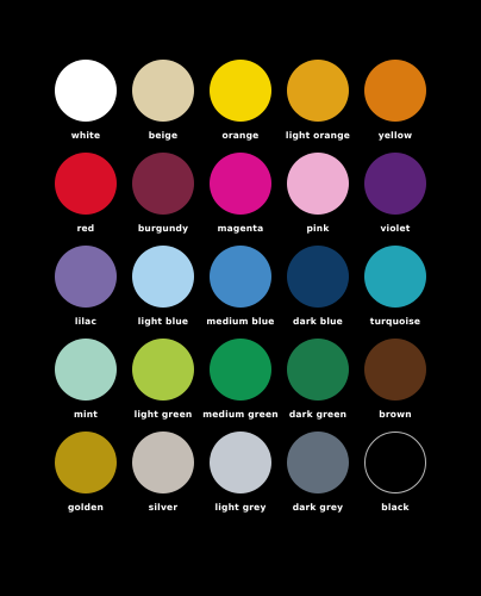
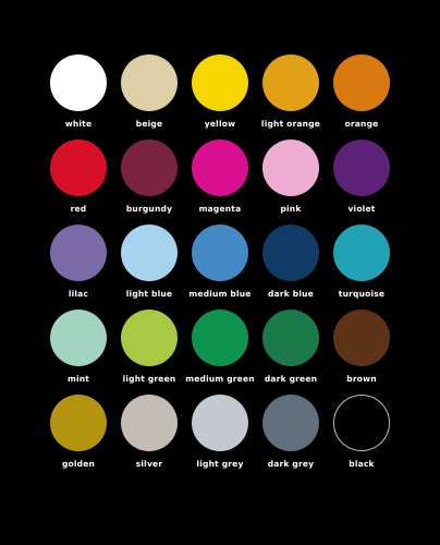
  white
  beige
- orange
+ yellow
  light orange
- yellow
+ orange
  red
  burgundy
  magenta
  pink
  violet
  lilac
  light blue
  medium blue
  dark blue
  turquoise
  mint
  light green
  medium green
  dark green
  brown
  golden
  silver
  light grey
  dark grey
  black
